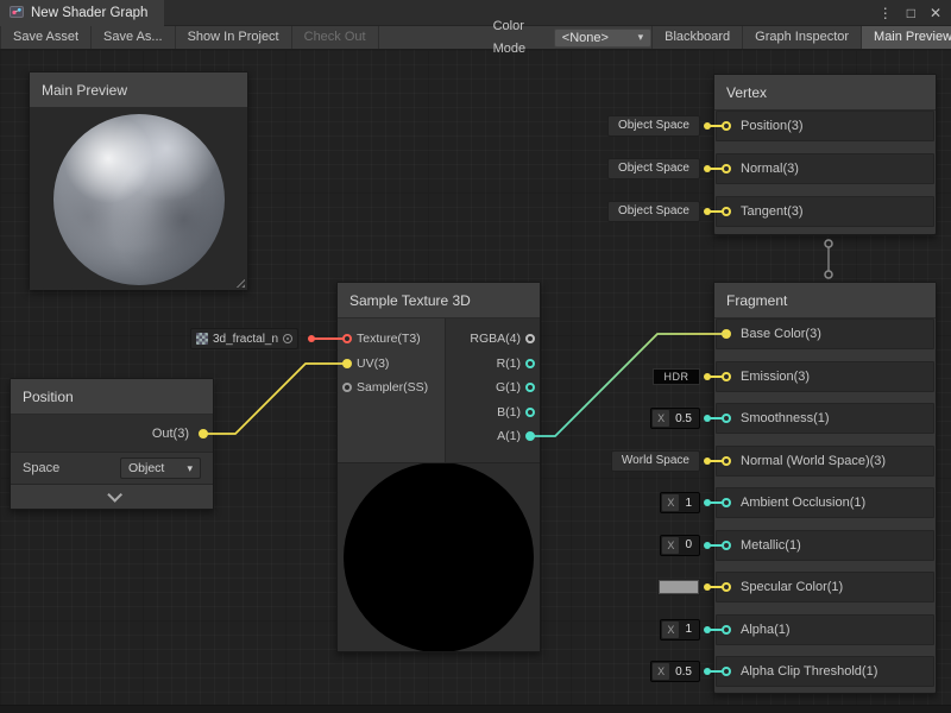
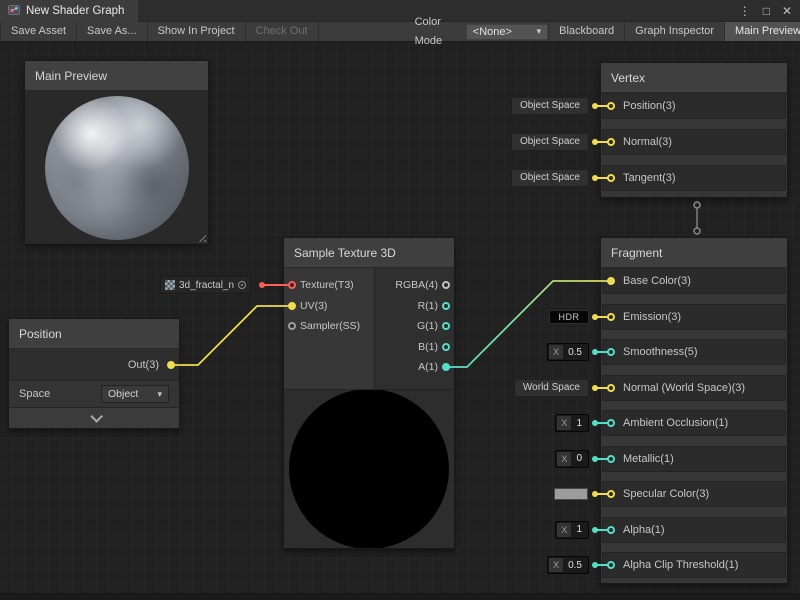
  New Shader Graph
  ⋮
  □
  ✕
  Save Asset
  Save As...
  Show In Project
  Check Out
  Color Mode
  <None>
  ▾
  Blackboard
  Graph Inspector
  Main Preview
  Main Preview
  Vertex
  Object Space
  Position(3)
  Object Space
  Normal(3)
  Object Space
  Tangent(3)
  Fragment
  Base Color(3)
  HDR
  Emission(3)
  X
  0.5
- Smoothness(1)
+ Smoothness(5)
  World Space
  Normal (World Space)(3)
  X
  1
  Ambient Occlusion(1)
  X
  0
  Metallic(1)
- Specular Color(1)
+ Specular Color(3)
  X
  1
  Alpha(1)
  X
  0.5
  Alpha Clip Threshold(1)
  Sample Texture 3D
  3d_fractal_n
  Texture(T3)
  UV(3)
  Sampler(SS)
  RGBA(4)
  R(1)
  G(1)
  B(1)
  A(1)
  Position
  Out(3)
  Space
  Object
  ▾
